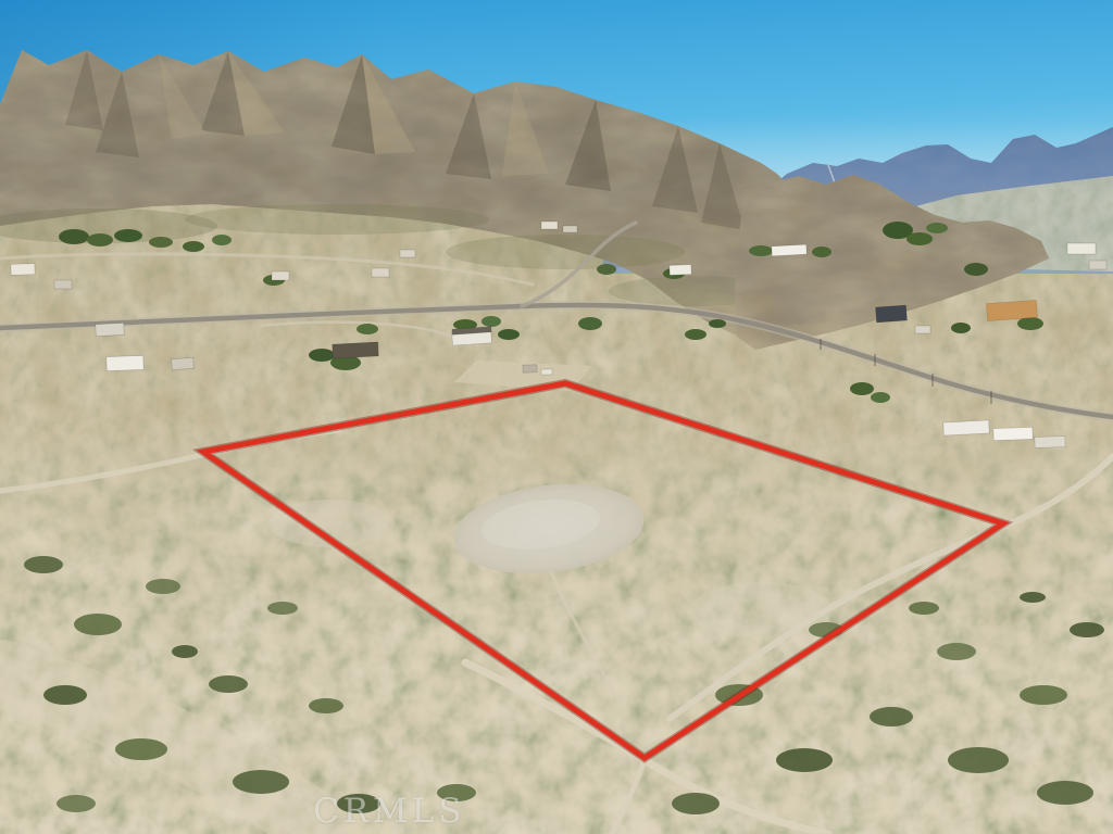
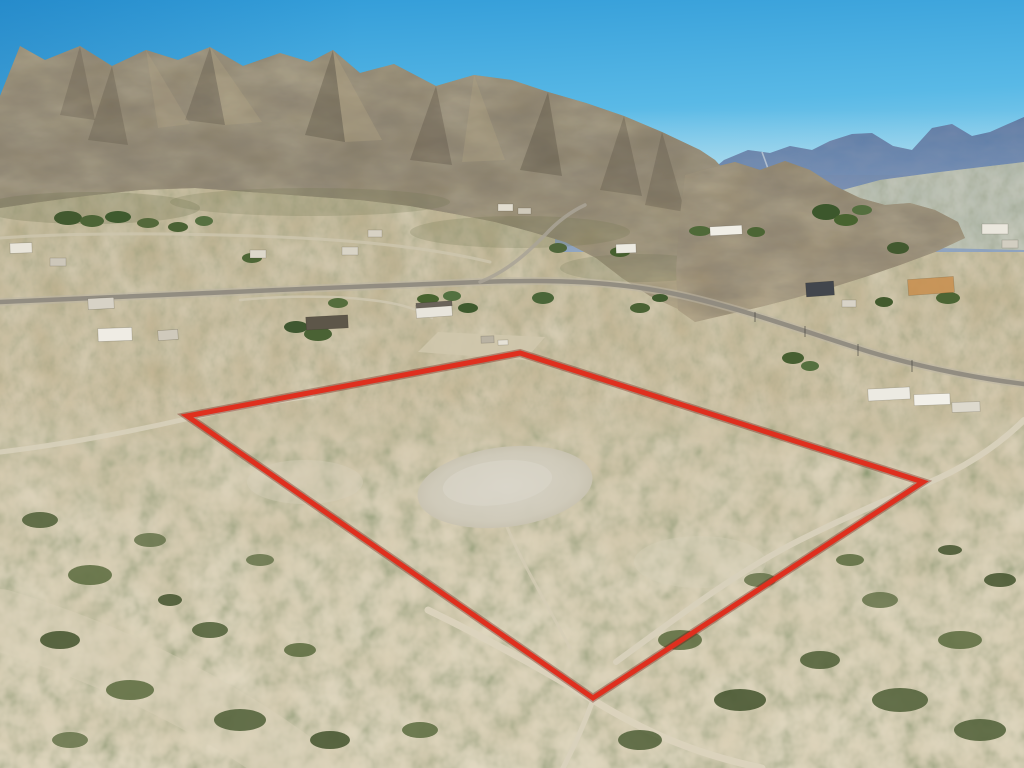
- CRMLS
